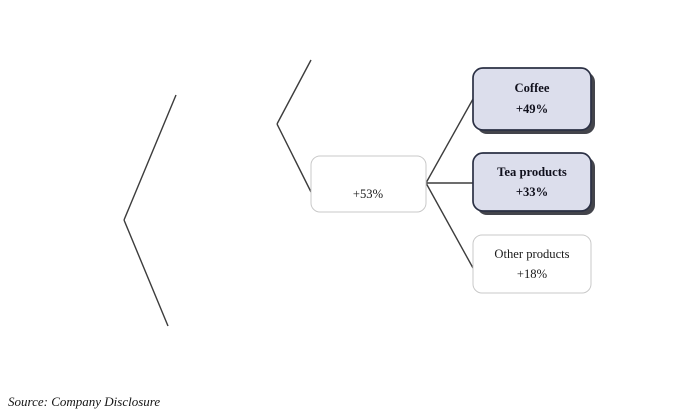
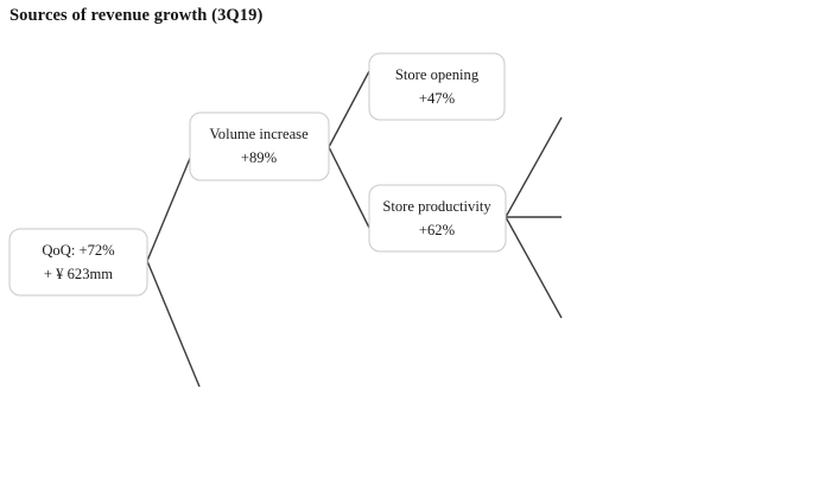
+ Sources of revenue growth (3Q19)
+ QoQ: +72%
+ + ¥ 623mm
+ Volume increase
+ +89%
+ Store opening
+ +47%
+ Store productivity
- +53%
+ +62%
- Coffee
- +49%
- Tea products
- +33%
- Other products
- +18%
- Source: Company Disclosure
